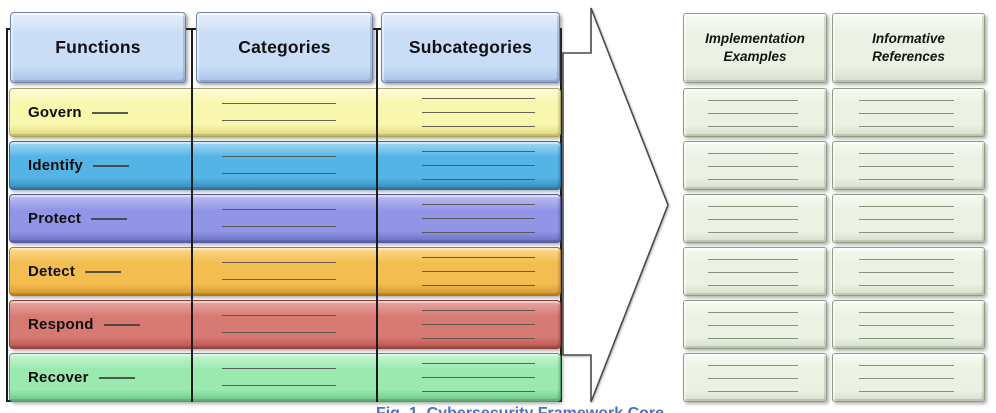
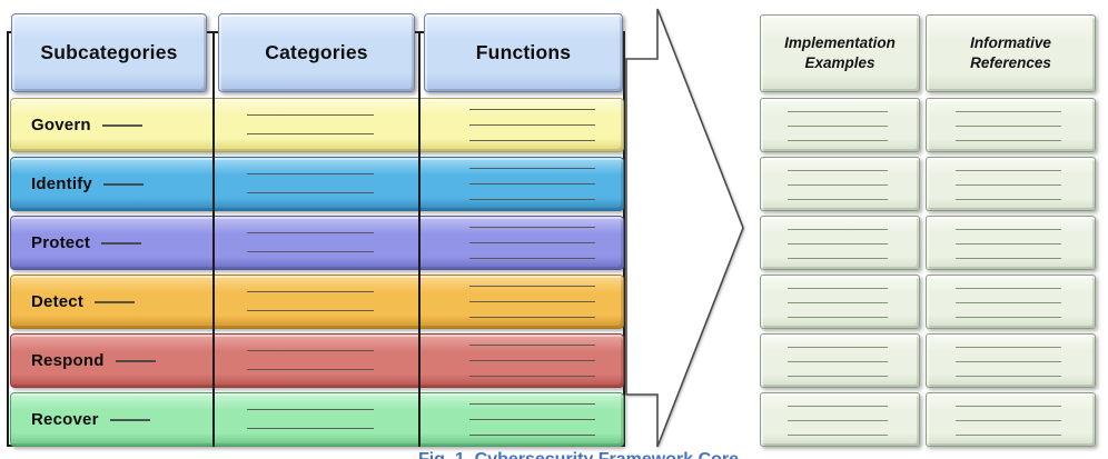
- Functions
+ Subcategories
  Categories
- Subcategories
+ Functions
  Govern
  Identify
  Protect
  Detect
  Respond
  Recover
  Implementation Examples
  Informative References
